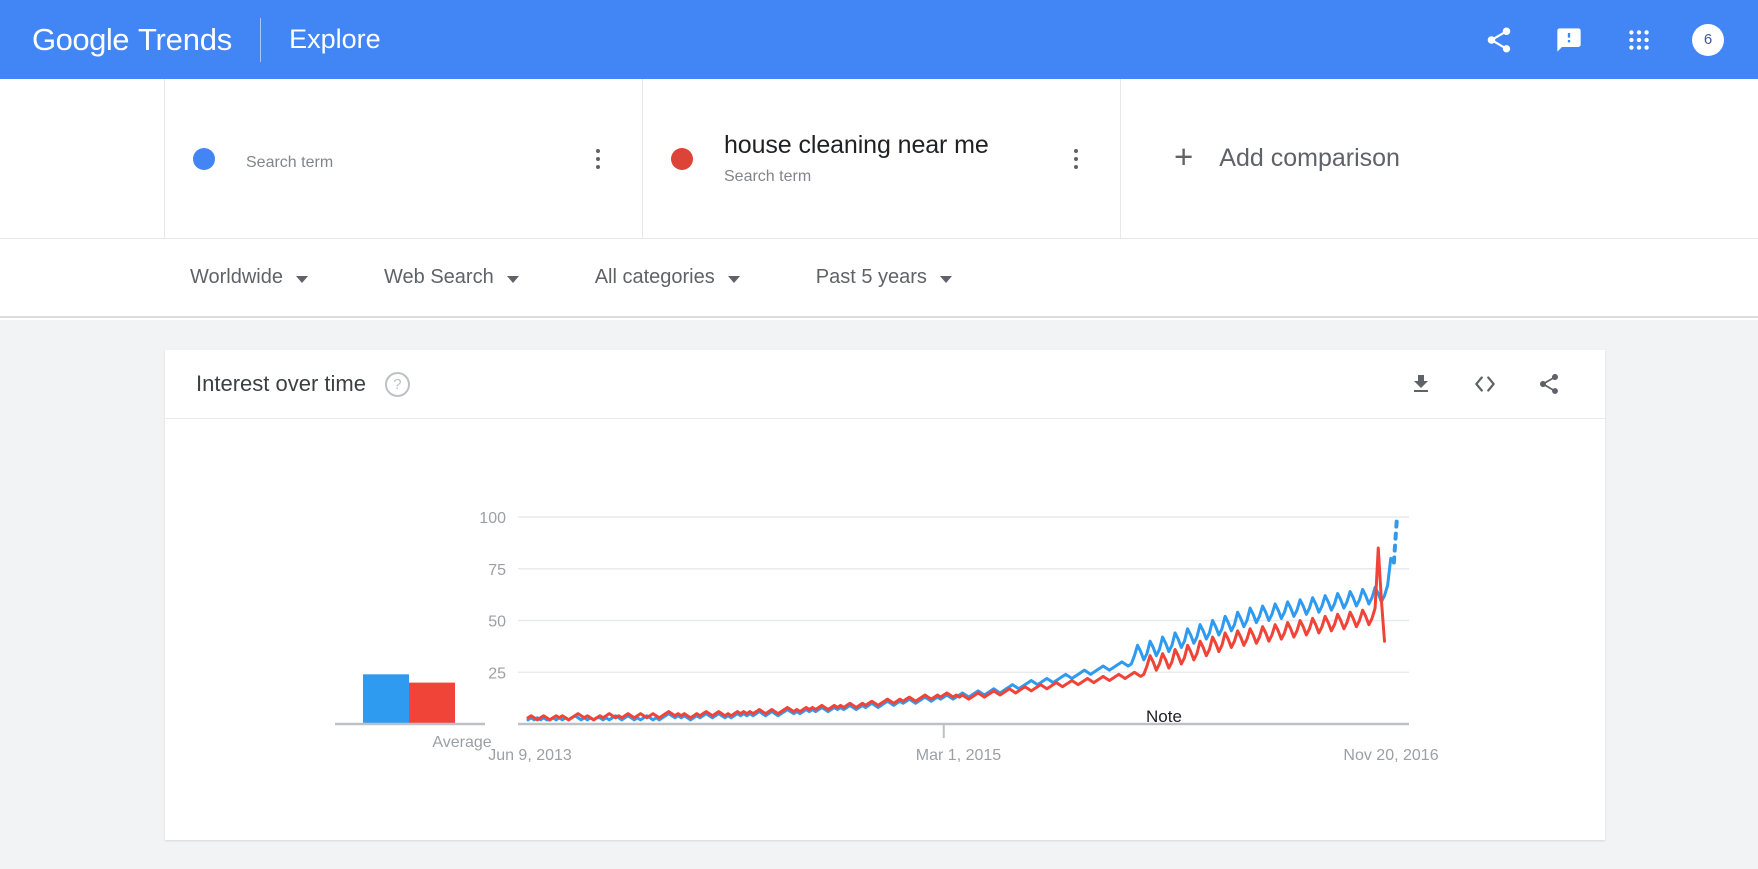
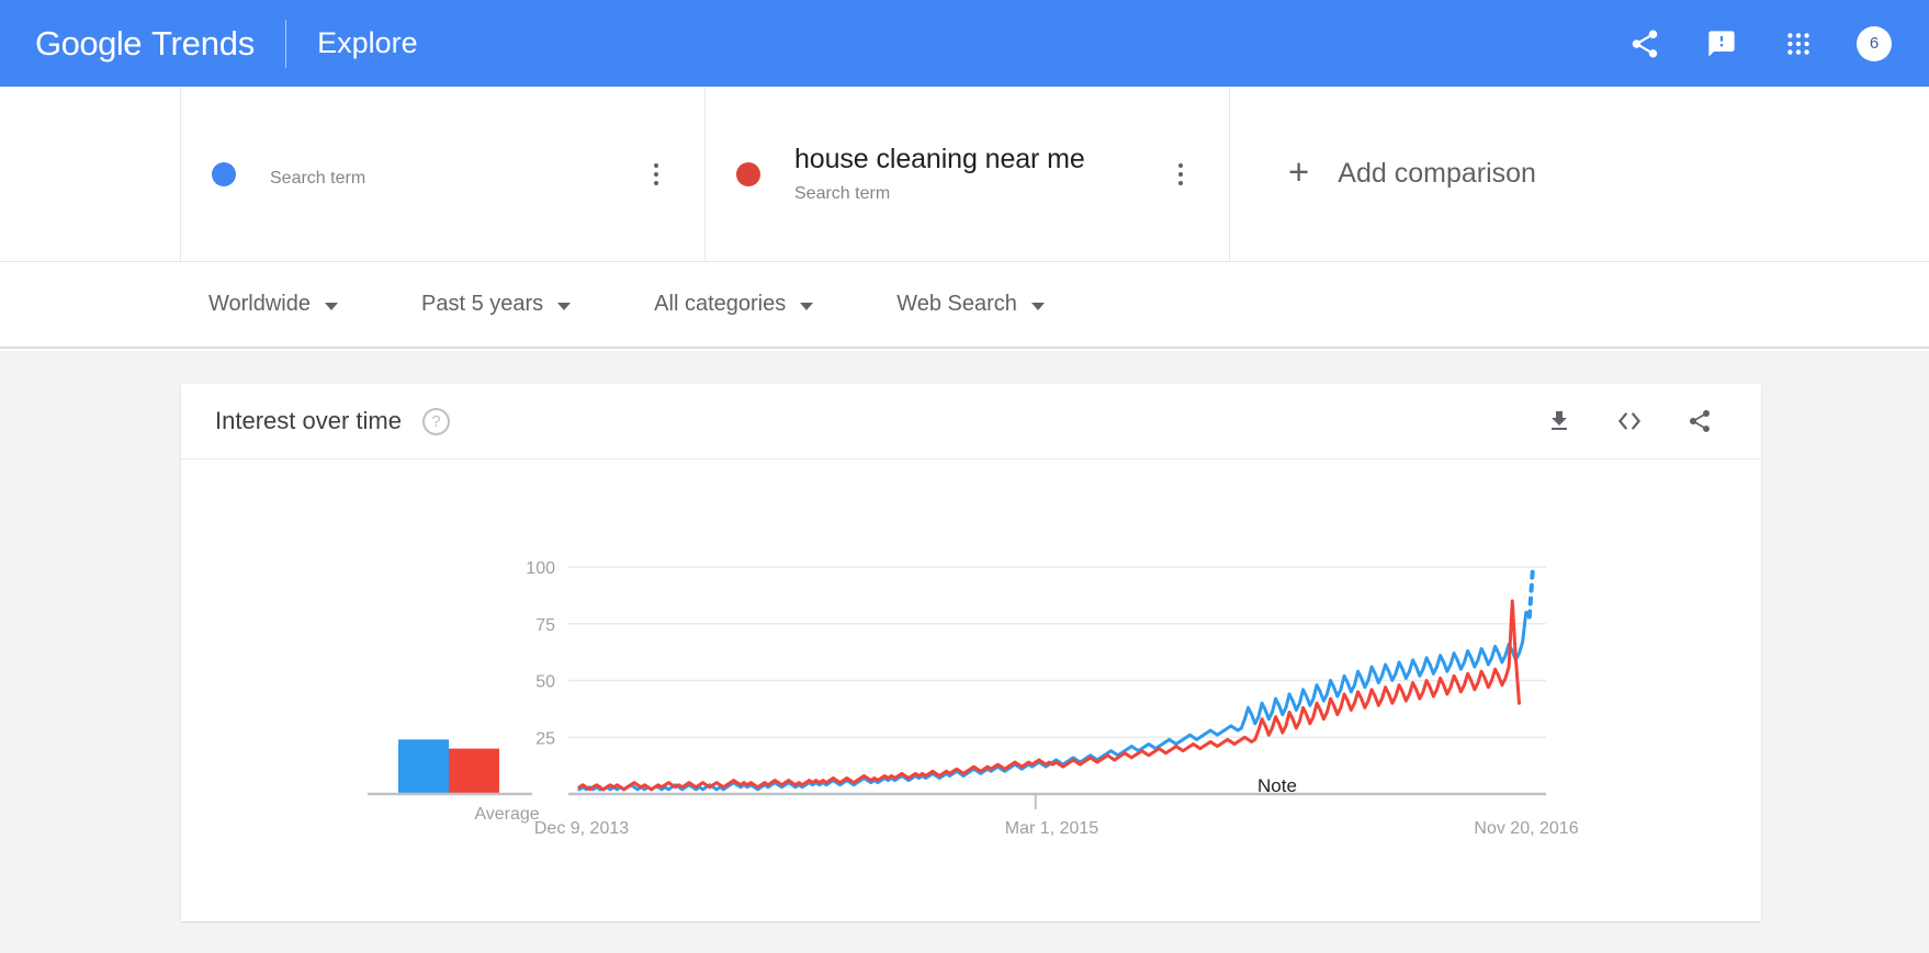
  Google
  Trends
  Explore
  6
  Search term
  house cleaning near me
  Search term
  +
  Add comparison
  Worldwide
- Web Search
+ Past 5 years
  All categories
- Past 5 years
+ Web Search
  Interest over time
  ?
  25
  50
  75
  100
- Jun 9, 2013
+ Dec 9, 2013
  Mar 1, 2015
  Nov 20, 2016
  Average
  Note
